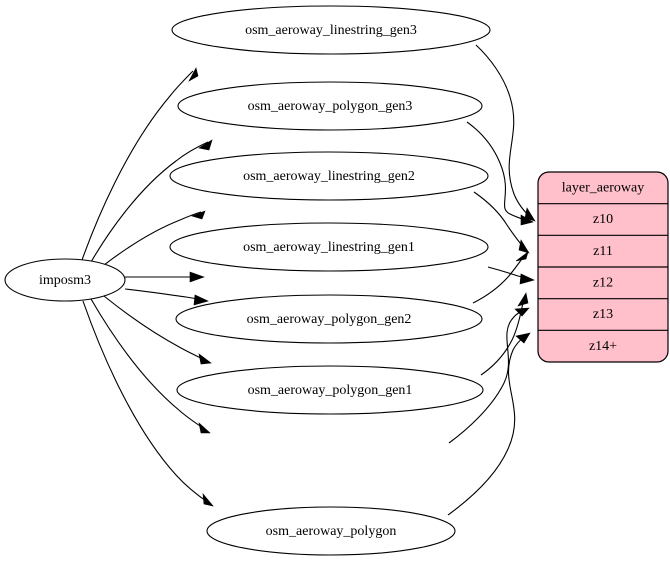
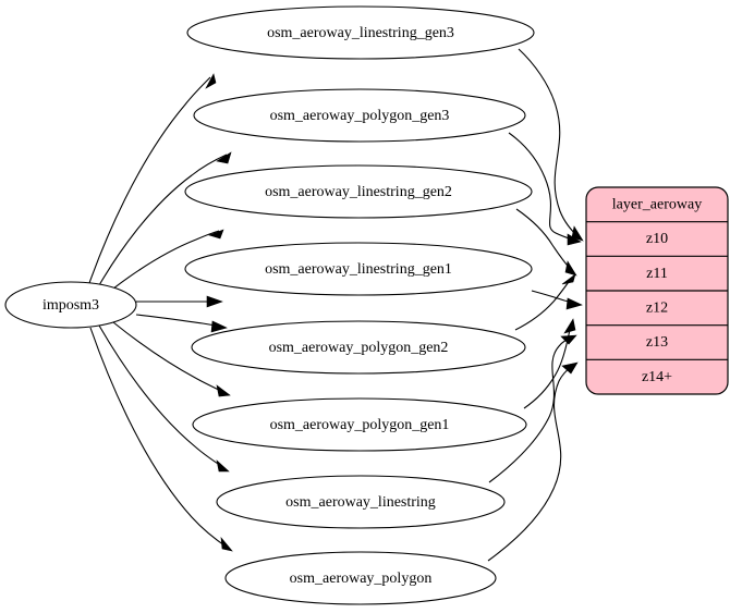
  imposm3
  osm_aeroway_linestring_gen3
  osm_aeroway_polygon_gen3
  osm_aeroway_linestring_gen2
  osm_aeroway_linestring_gen1
  osm_aeroway_polygon_gen2
  osm_aeroway_polygon_gen1
+ osm_aeroway_linestring
  osm_aeroway_polygon
  layer_aeroway
  z10
  z11
  z12
  z13
  z14+
